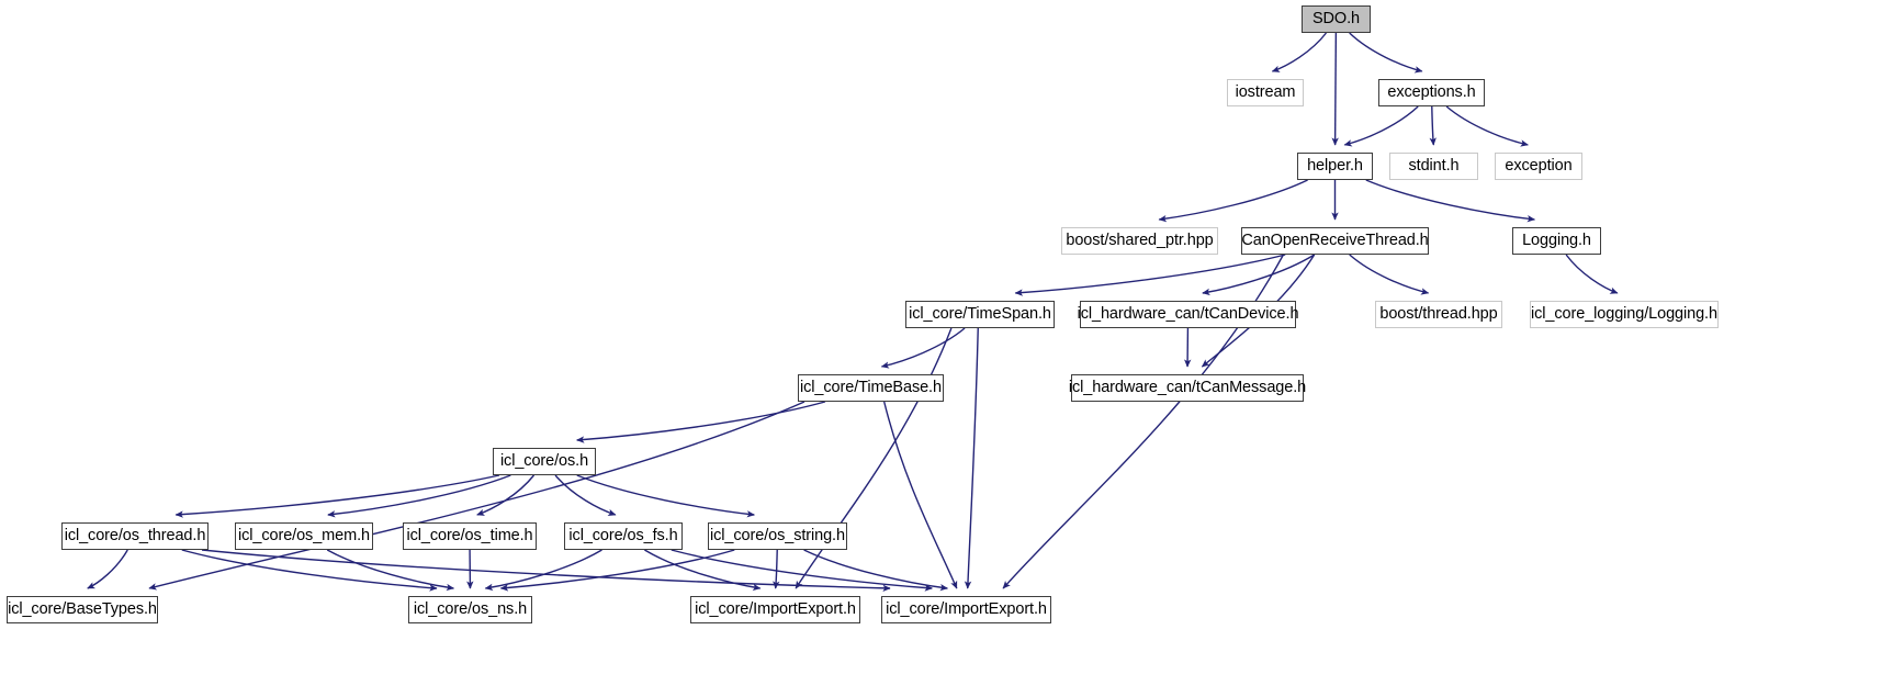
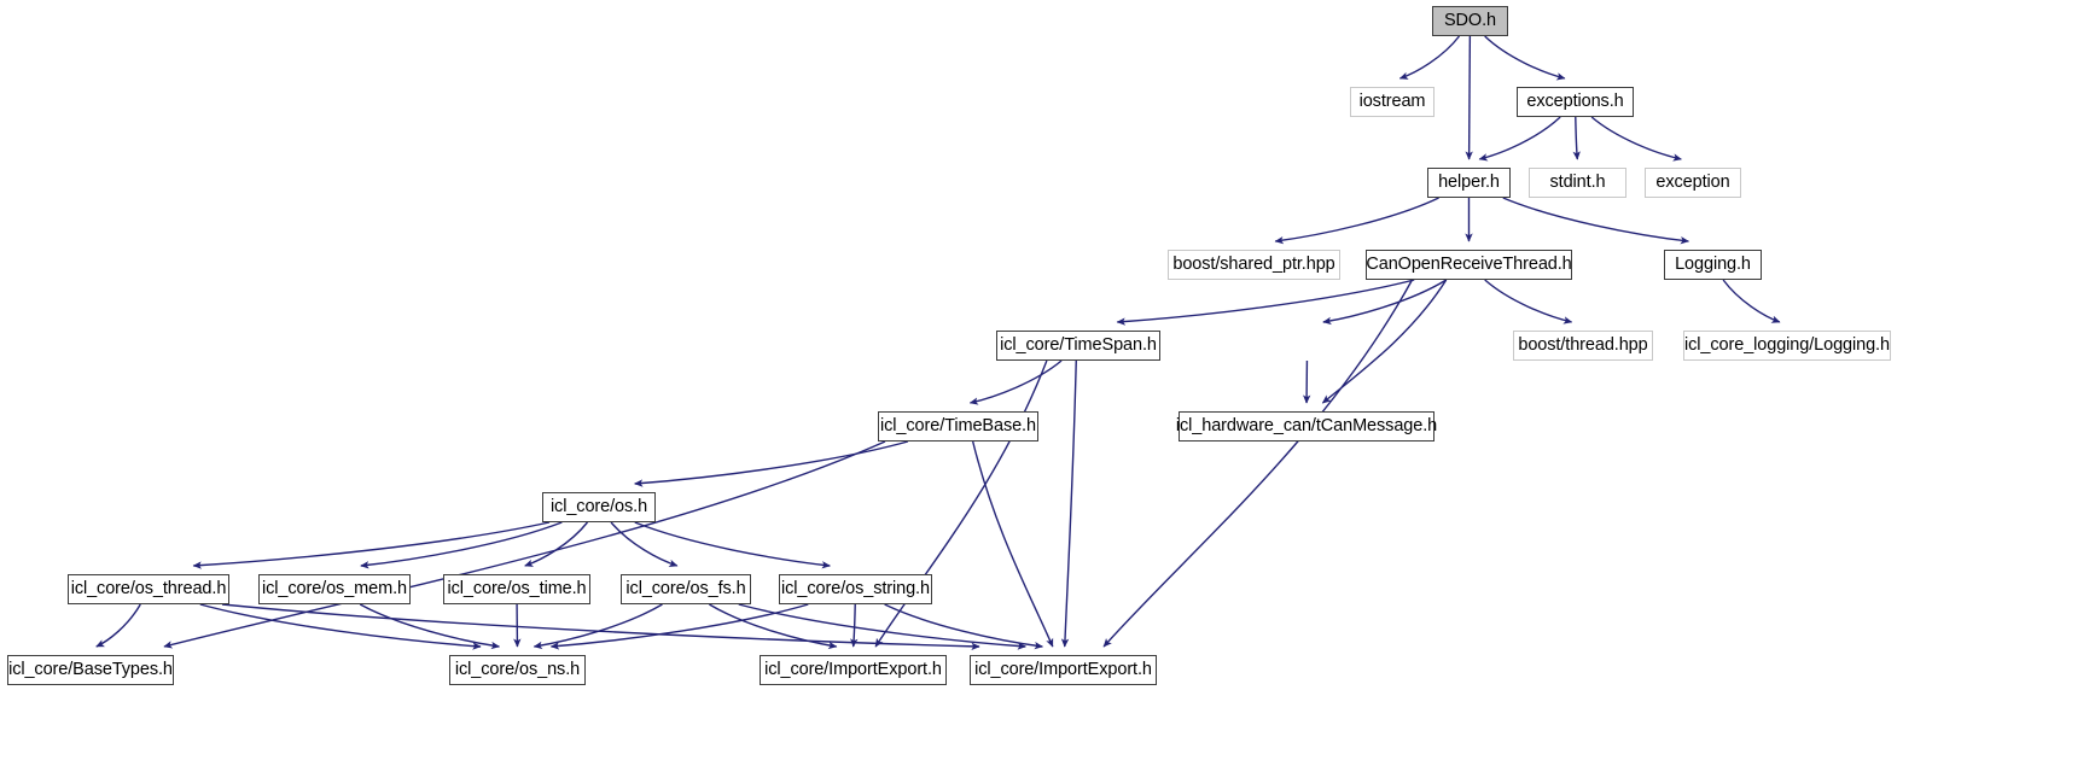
  SDO.h
  iostream
  exceptions.h
  helper.h
  stdint.h
  exception
  boost/shared_ptr.hpp
  CanOpenReceiveThread.h
  Logging.h
  icl_core/TimeSpan.h
- icl_hardware_can/tCanDevice.h
  boost/thread.hpp
  icl_core_logging/Logging.h
  icl_core/TimeBase.h
  icl_hardware_can/tCanMessage.h
  icl_core/os.h
  icl_core/os_thread.h
  icl_core/os_mem.h
  icl_core/os_time.h
  icl_core/os_fs.h
  icl_core/os_string.h
  icl_core/BaseTypes.h
  icl_core/os_ns.h
  icl_core/ImportExport.h
  icl_core/ImportExport.h
